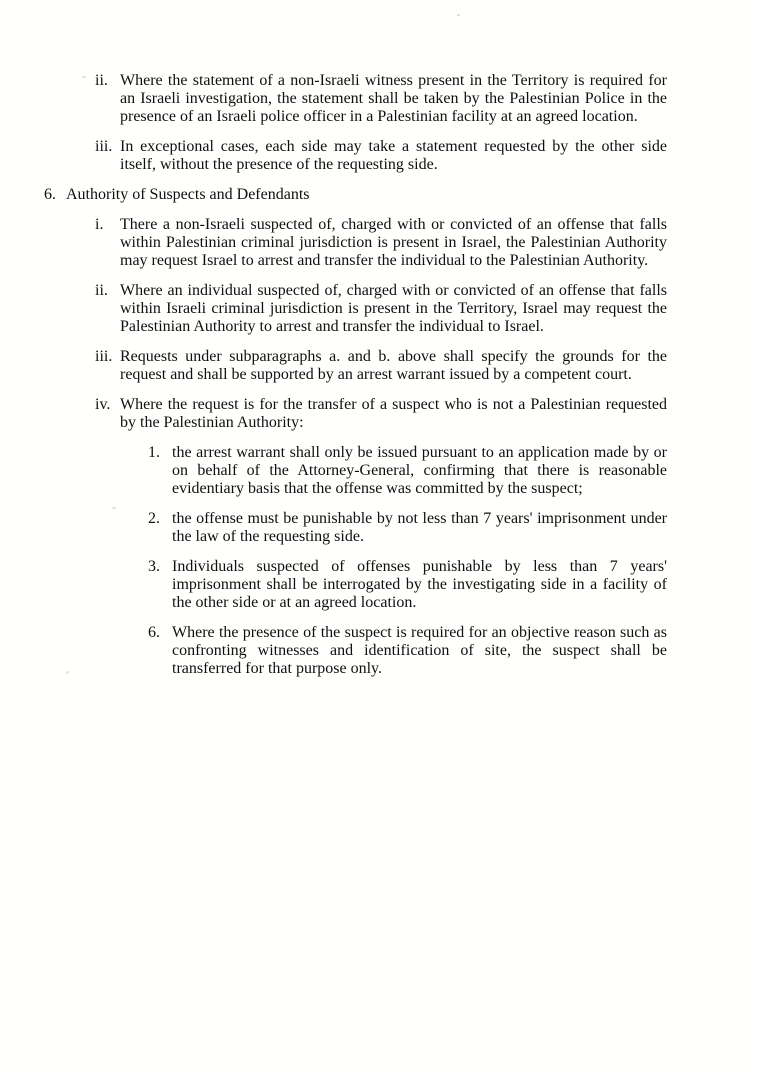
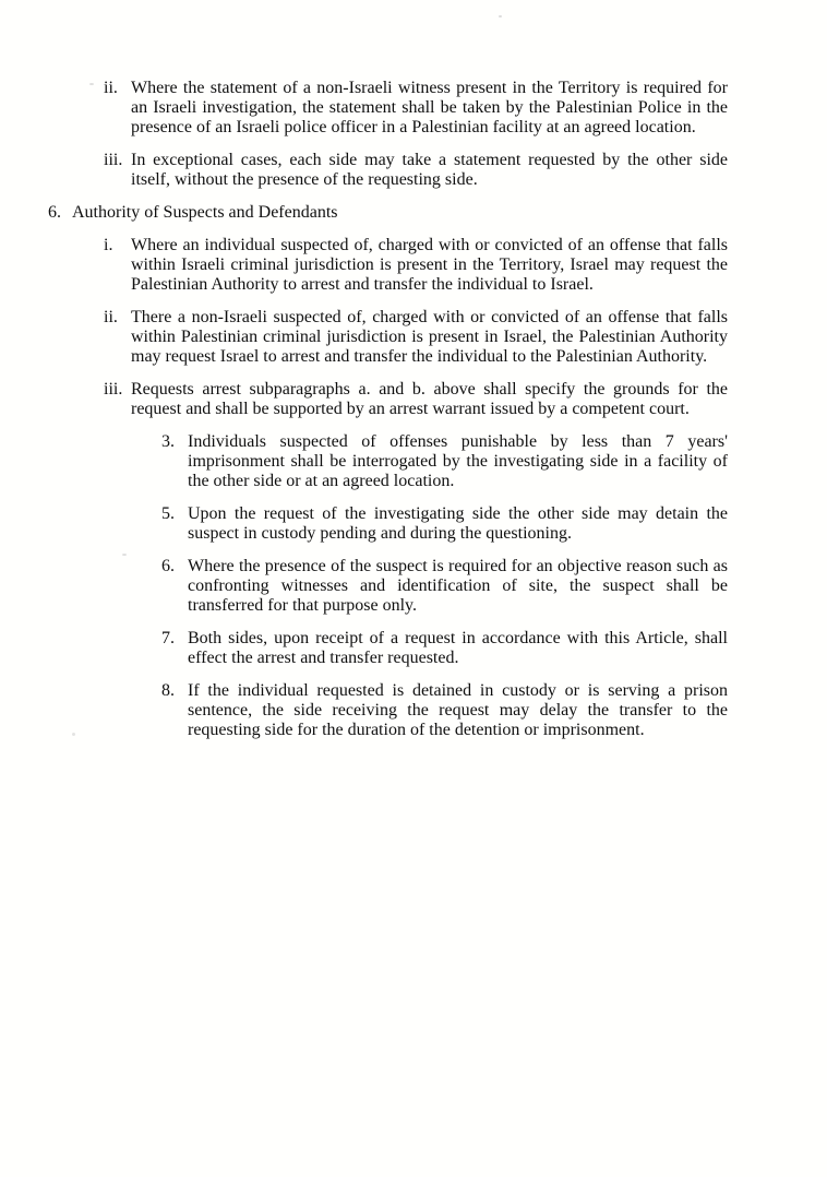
  ii.
  Where the statement of a non-Israeli witness present in the Territory is required for an Israeli investigation, the statement shall be taken by the Palestinian Police in the presence of an Israeli police officer in a Palestinian facility at an agreed location.
  iii.
  In exceptional cases, each side may take a statement requested by the other side itself, without the presence of the requesting side.
  6.
  Authority of Suspects and Defendants
  i.
- There a non-Israeli suspected of, charged with or convicted of an offense that falls within Palestinian criminal jurisdiction is present in Israel, the Palestinian Authority may request Israel to arrest and transfer the individual to the Palestinian Authority.
+ Where an individual suspected of, charged with or convicted of an offense that falls within Israeli criminal jurisdiction is present in the Territory, Israel may request the Palestinian Authority to arrest and transfer the individual to Israel.
  ii.
- Where an individual suspected of, charged with or convicted of an offense that falls within Israeli criminal jurisdiction is present in the Territory, Israel may request the Palestinian Authority to arrest and transfer the individual to Israel.
+ There a non-Israeli suspected of, charged with or convicted of an offense that falls within Palestinian criminal jurisdiction is present in Israel, the Palestinian Authority may request Israel to arrest and transfer the individual to the Palestinian Authority.
  iii.
- Requests under subparagraphs a. and b. above shall specify the grounds for the request and shall be supported by an arrest warrant issued by a competent court.
+ Requests arrest subparagraphs a. and b. above shall specify the grounds for the request and shall be supported by an arrest warrant issued by a competent court.
- iv.
- Where the request is for the transfer of a suspect who is not a Palestinian requested by the Palestinian Authority:
- 1.
- the arrest warrant shall only be issued pursuant to an application made by or on behalf of the Attorney-General, confirming that there is reasonable evidentiary basis that the offense was committed by the suspect;
- 2.
- the offense must be punishable by not less than 7 years' imprisonment under the law of the requesting side.
  3.
  Individuals suspected of offenses punishable by less than 7 years' imprisonment shall be interrogated by the investigating side in a facility of the other side or at an agreed location.
+ 5.
+ Upon the request of the investigating side the other side may detain the suspect in custody pending and during the questioning.
  6.
  Where the presence of the suspect is required for an objective reason such as confronting witnesses and identification of site, the suspect shall be transferred for that purpose only.
+ 7.
+ Both sides, upon receipt of a request in accordance with this Article, shall effect the arrest and transfer requested.
+ 8.
+ If the individual requested is detained in custody or is serving a prison sentence, the side receiving the request may delay the transfer to the requesting side for the duration of the detention or imprisonment.
